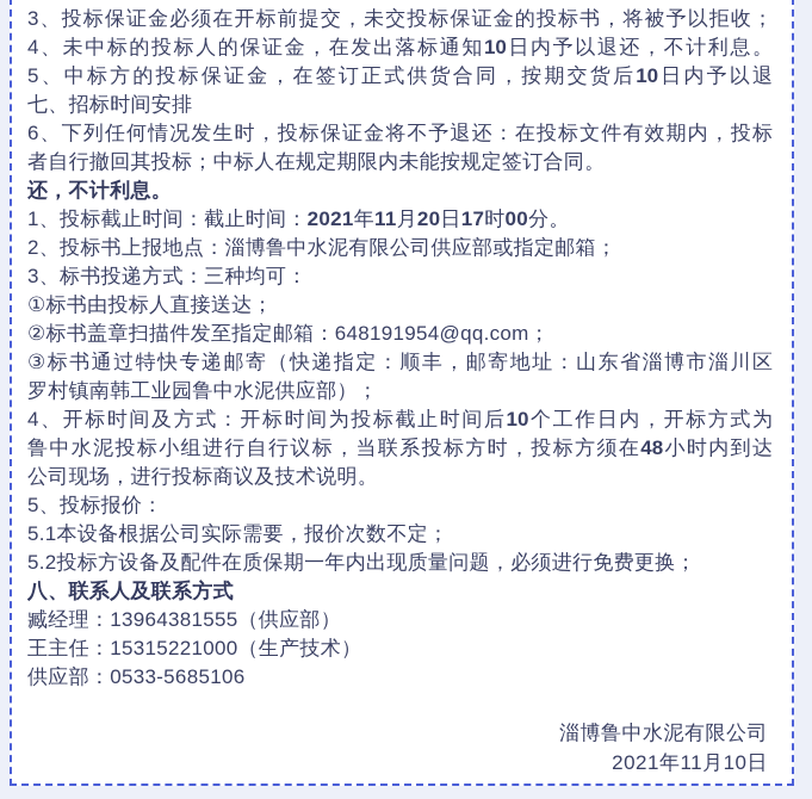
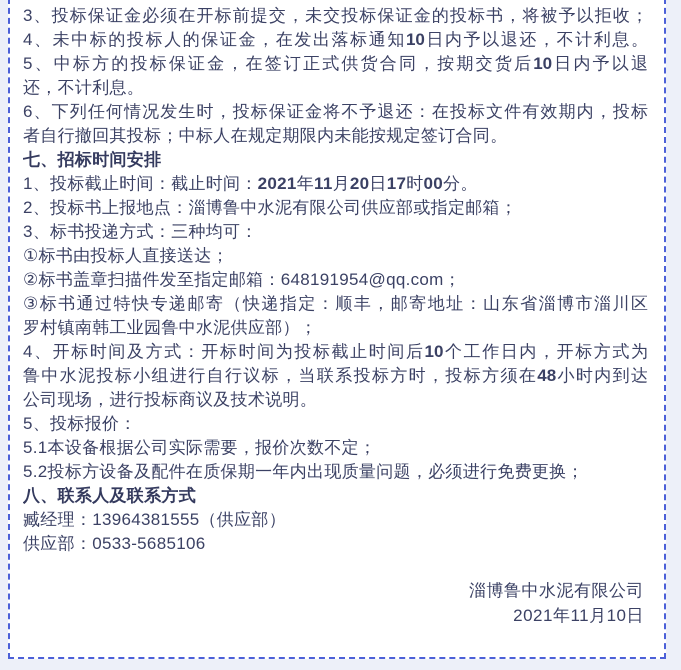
  3、投标保证金必须在开标前提交，未交投标保证金的投标书，将被予以拒收；
  4、未中标的投标人的保证金，在发出落标通知10日内予以退还，不计利息。
  5、中标方的投标保证金，在签订正式供货合同，按期交货后10日内予以退
- 七、招标时间安排
+ 还，不计利息。
  6、下列任何情况发生时，投标保证金将不予退还：在投标文件有效期内，投标
  者自行撤回其投标；中标人在规定期限内未能按规定签订合同。
- 还，不计利息。
+ 七、招标时间安排
  1、投标截止时间：截止时间：2021年11月20日17时00分。
  2、投标书上报地点：淄博鲁中水泥有限公司供应部或指定邮箱；
  3、标书投递方式：三种均可：
  ①标书由投标人直接送达；
  ②标书盖章扫描件发至指定邮箱：648191954@qq.com；
  ③标书通过特快专递邮寄（快递指定：顺丰，邮寄地址：山东省淄博市淄川区
  罗村镇南韩工业园鲁中水泥供应部）；
  4、开标时间及方式：开标时间为投标截止时间后10个工作日内，开标方式为
  鲁中水泥投标小组进行自行议标，当联系投标方时，投标方须在48小时内到达
  公司现场，进行投标商议及技术说明。
  5、投标报价：
  5.1本设备根据公司实际需要，报价次数不定；
  5.2投标方设备及配件在质保期一年内出现质量问题，必须进行免费更换；
  八、联系人及联系方式
  臧经理：13964381555（供应部）
- 王主任：15315221000（生产技术）
  供应部：0533-5685106
  淄博鲁中水泥有限公司
  2021年11月10日
